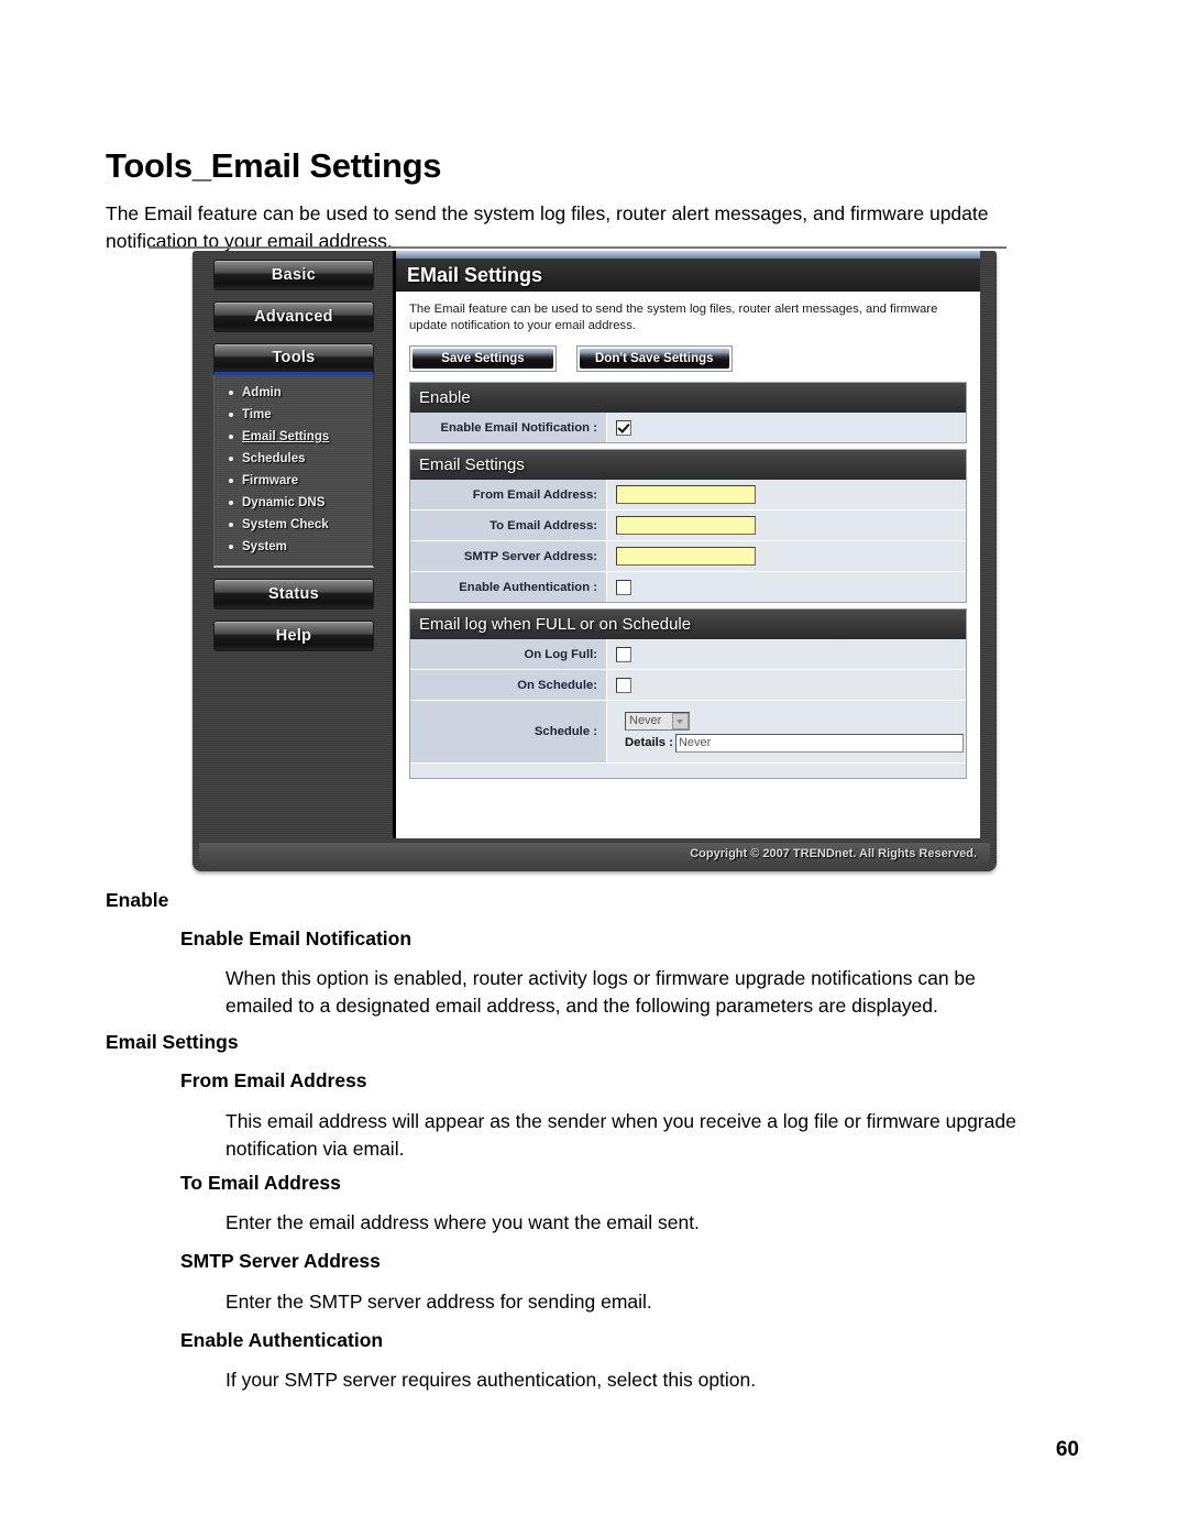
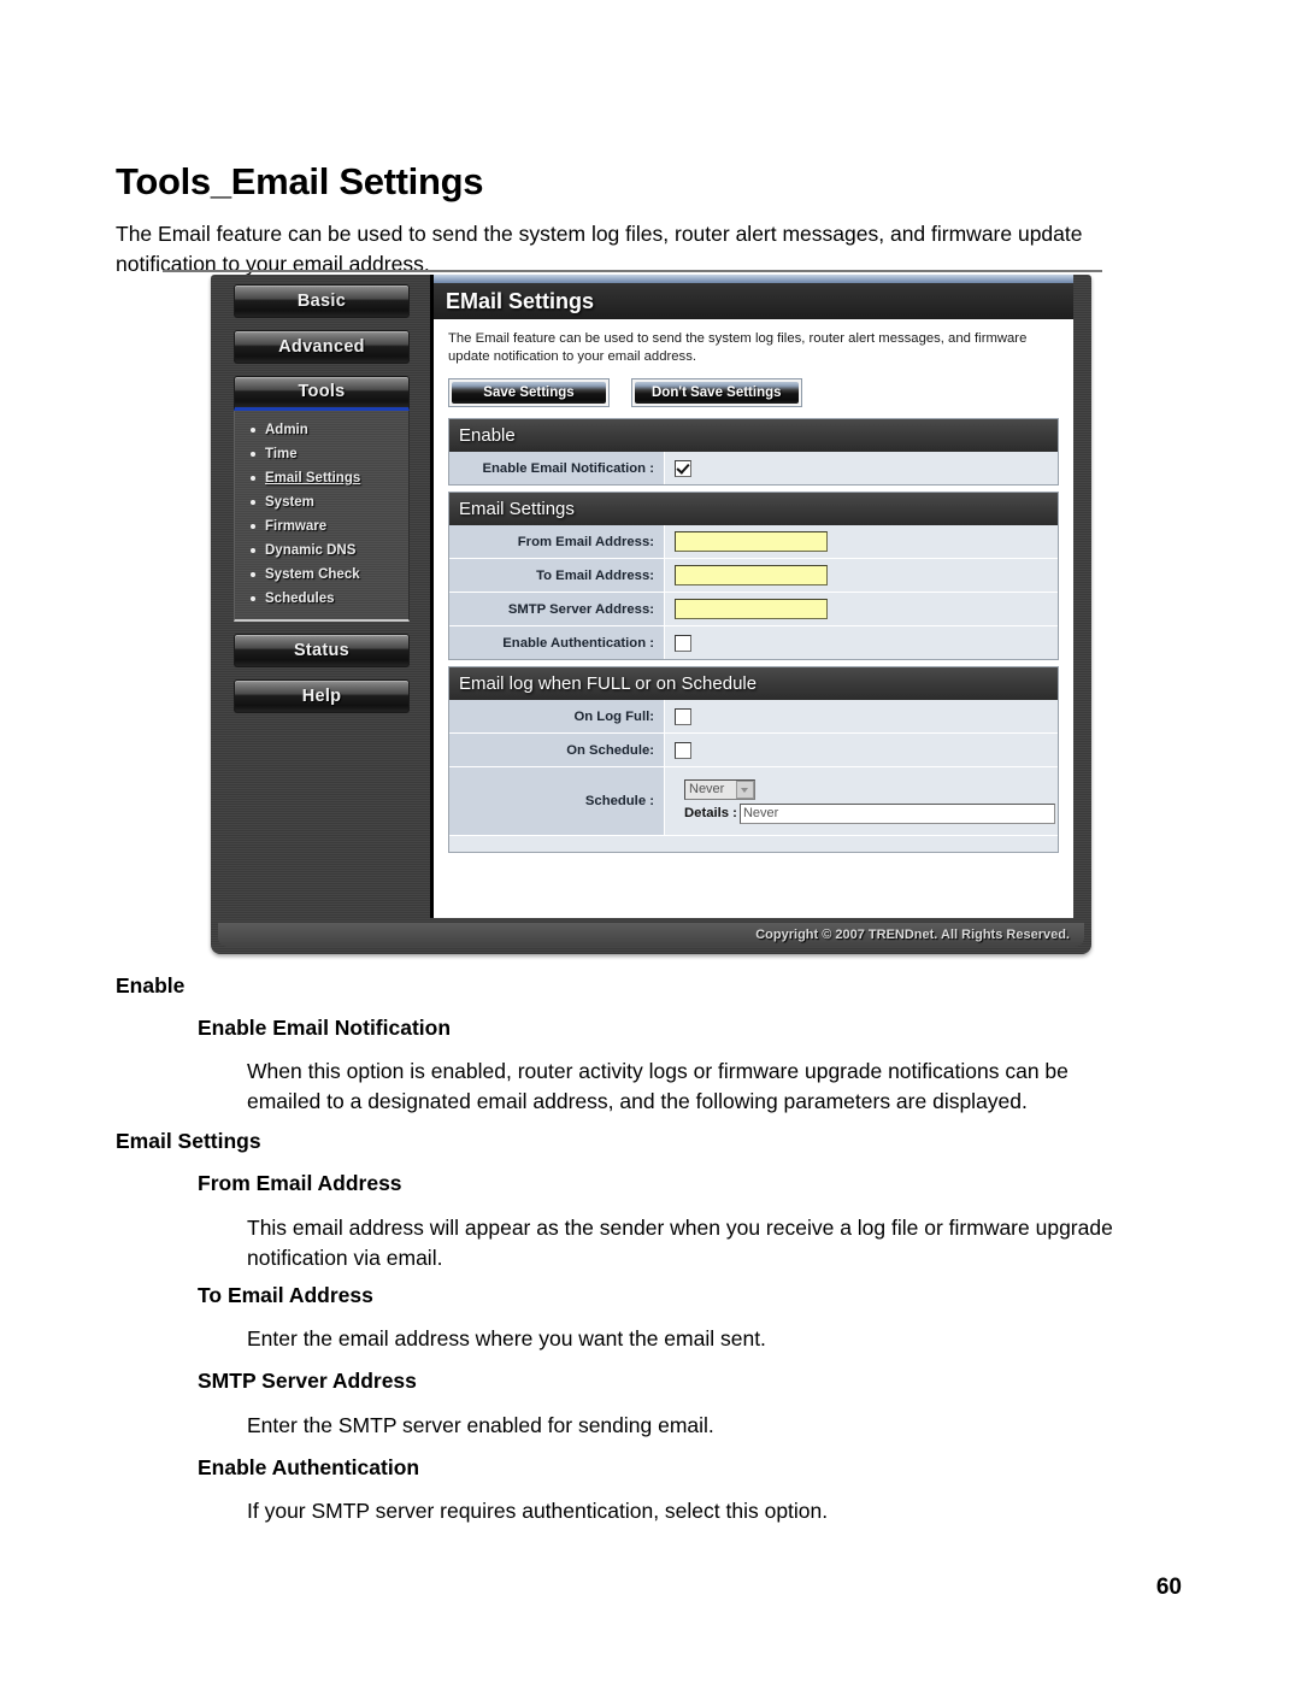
  Tools_Email Settings
  The Email feature can be used to send the system log files, router alert messages, and firmware update notification to your email address.
  Basic
  Advanced
  Tools
  Admin
  Time
  Email Settings
- Schedules
+ System
  Firmware
  Dynamic DNS
  System Check
- System
+ Schedules
  Status
  Help
  EMail Settings
  The Email feature can be used to send the system log files, router alert messages, and firmware update notification to your email address.
  Save Settings
  Don't Save Settings
  Enable
  Enable Email Notification :
  Email Settings
  From Email Address:
  To Email Address:
  SMTP Server Address:
  Enable Authentication :
  Email log when FULL or on Schedule
  On Log Full:
  On Schedule:
  Schedule :
  Never
  Details :
  Never
  Copyright © 2007 TRENDnet. All Rights Reserved.
  Enable
  Enable Email Notification
  When this option is enabled, router activity logs or firmware upgrade notifications can be emailed to a designated email address, and the following parameters are displayed.
  Email Settings
  From Email Address
  This email address will appear as the sender when you receive a log file or firmware upgrade notification via email.
  To Email Address
  Enter the email address where you want the email sent.
  SMTP Server Address
- Enter the SMTP server address for sending email.
+ Enter the SMTP server enabled for sending email.
  Enable Authentication
  If your SMTP server requires authentication, select this option.
  60
